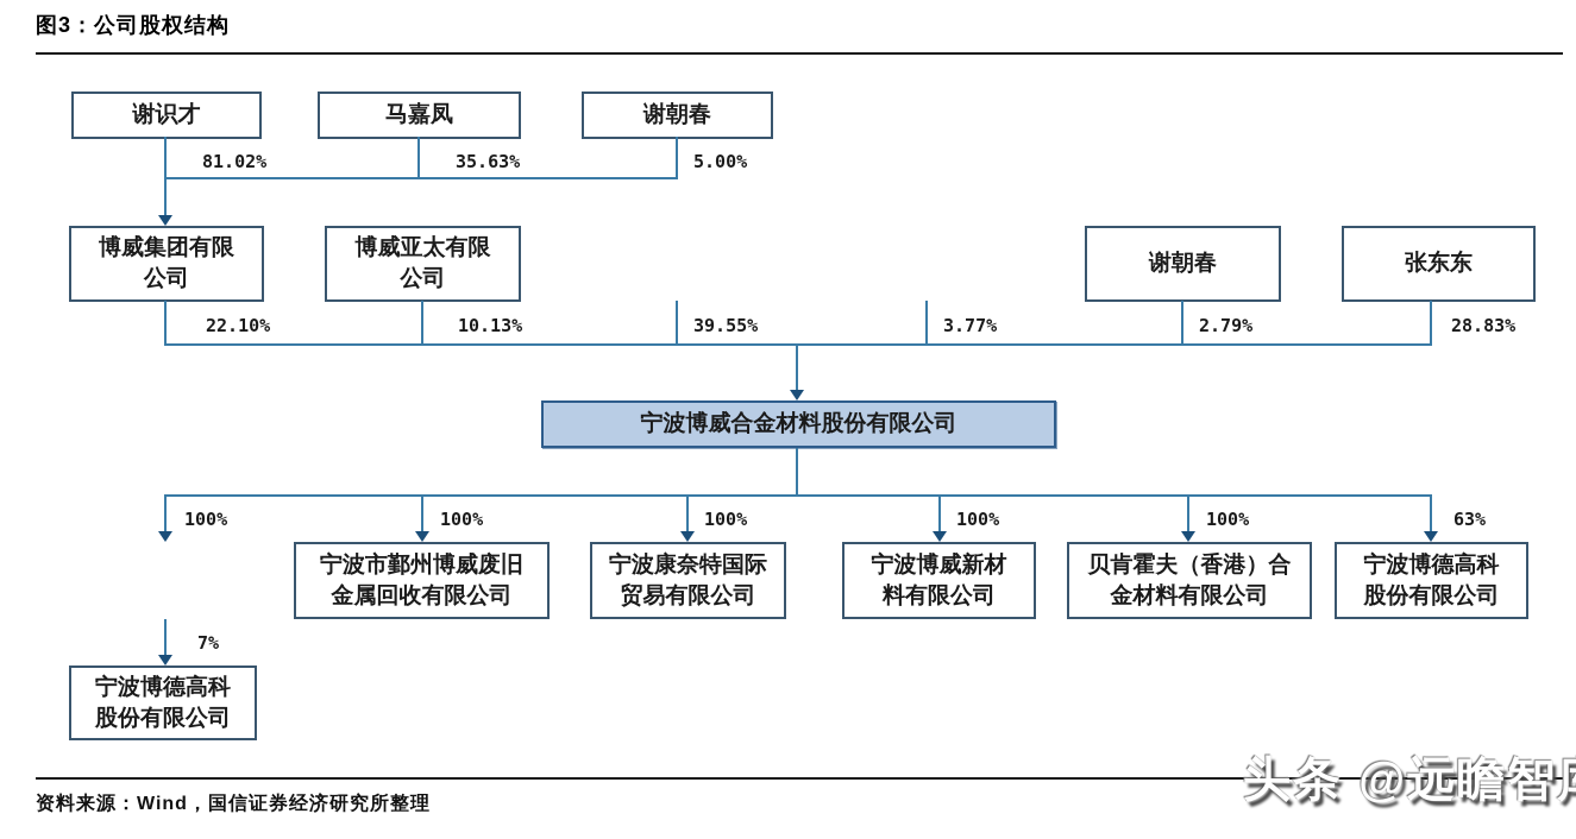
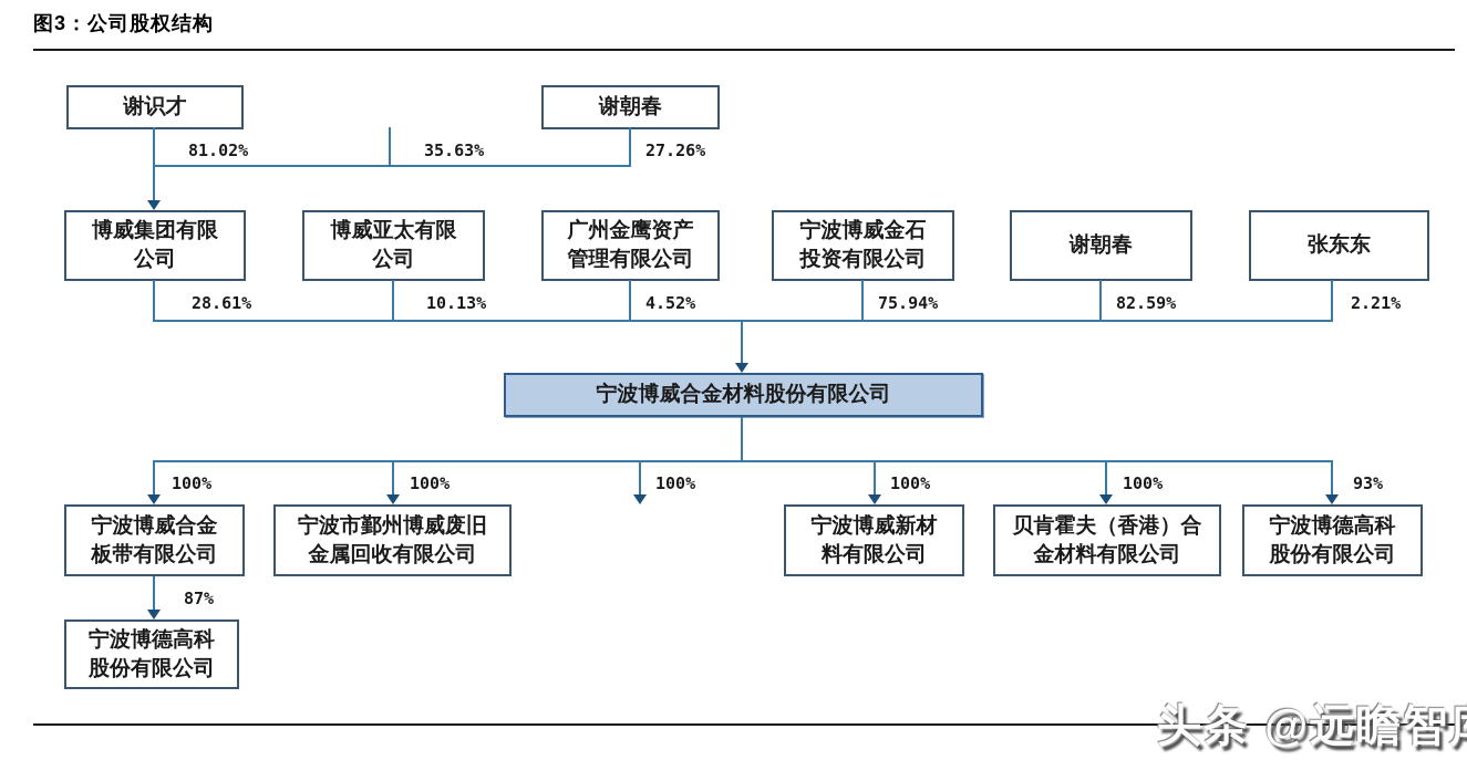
  图3：公司股权结构
  谢识才
- 马嘉凤
  谢朝春
  81.02%
  35.63%
- 5.00%
+ 27.26%
  博威集团有限公司
  博威亚太有限公司
+ 广州金鹰资产管理有限公司
+ 宁波博威金石投资有限公司
  谢朝春
  张东东
- 22.10%
+ 28.61%
  10.13%
- 39.55%
+ 4.52%
- 3.77%
+ 75.94%
- 2.79%
+ 82.59%
- 28.83%
+ 2.21%
  宁波博威合金材料股份有限公司
  100%
  100%
  100%
  100%
  100%
- 63%
+ 93%
+ 宁波博威合金板带有限公司
  宁波市鄞州博威废旧金属回收有限公司
- 宁波康奈特国际贸易有限公司
  宁波博威新材料有限公司
  贝肯霍夫（香港）合金材料有限公司
  宁波博德高科股份有限公司
- 7%
+ 87%
  宁波博德高科股份有限公司
- 资料来源：Wind，国信证券经济研究所整理
  头条 @远瞻智
